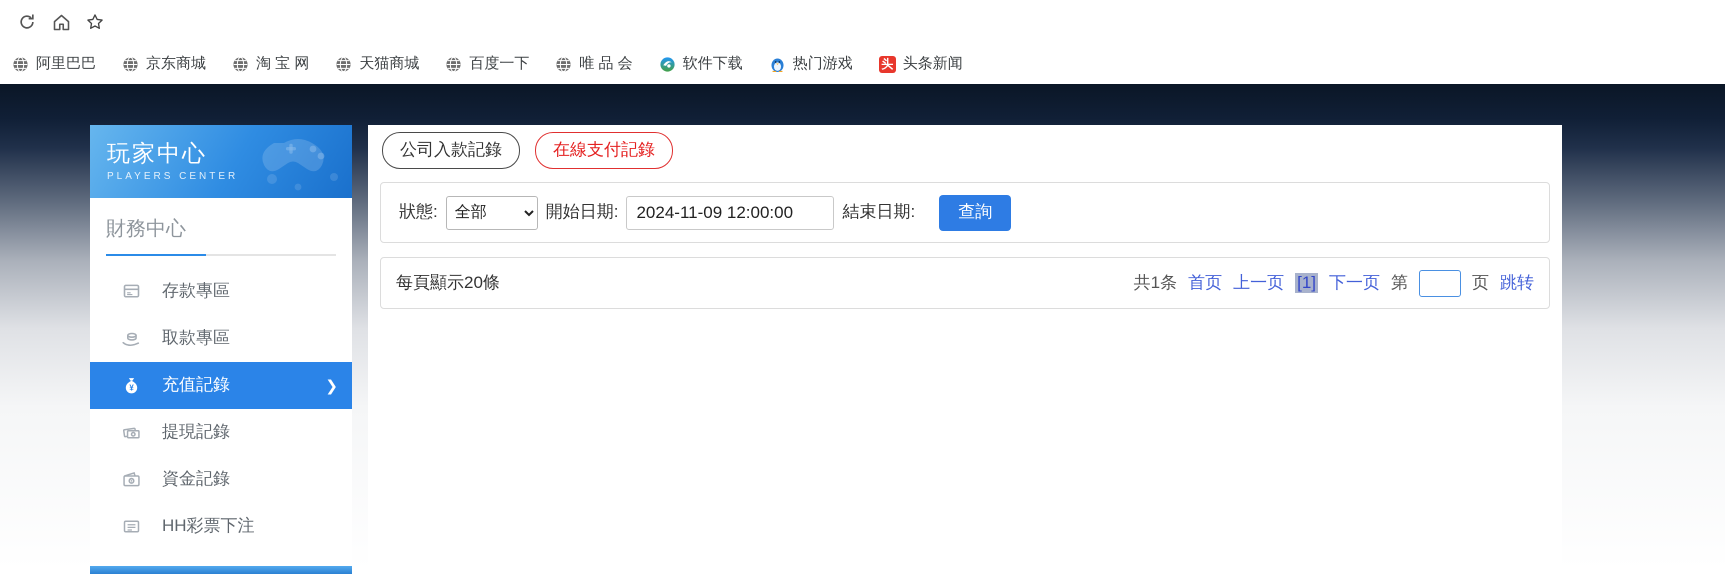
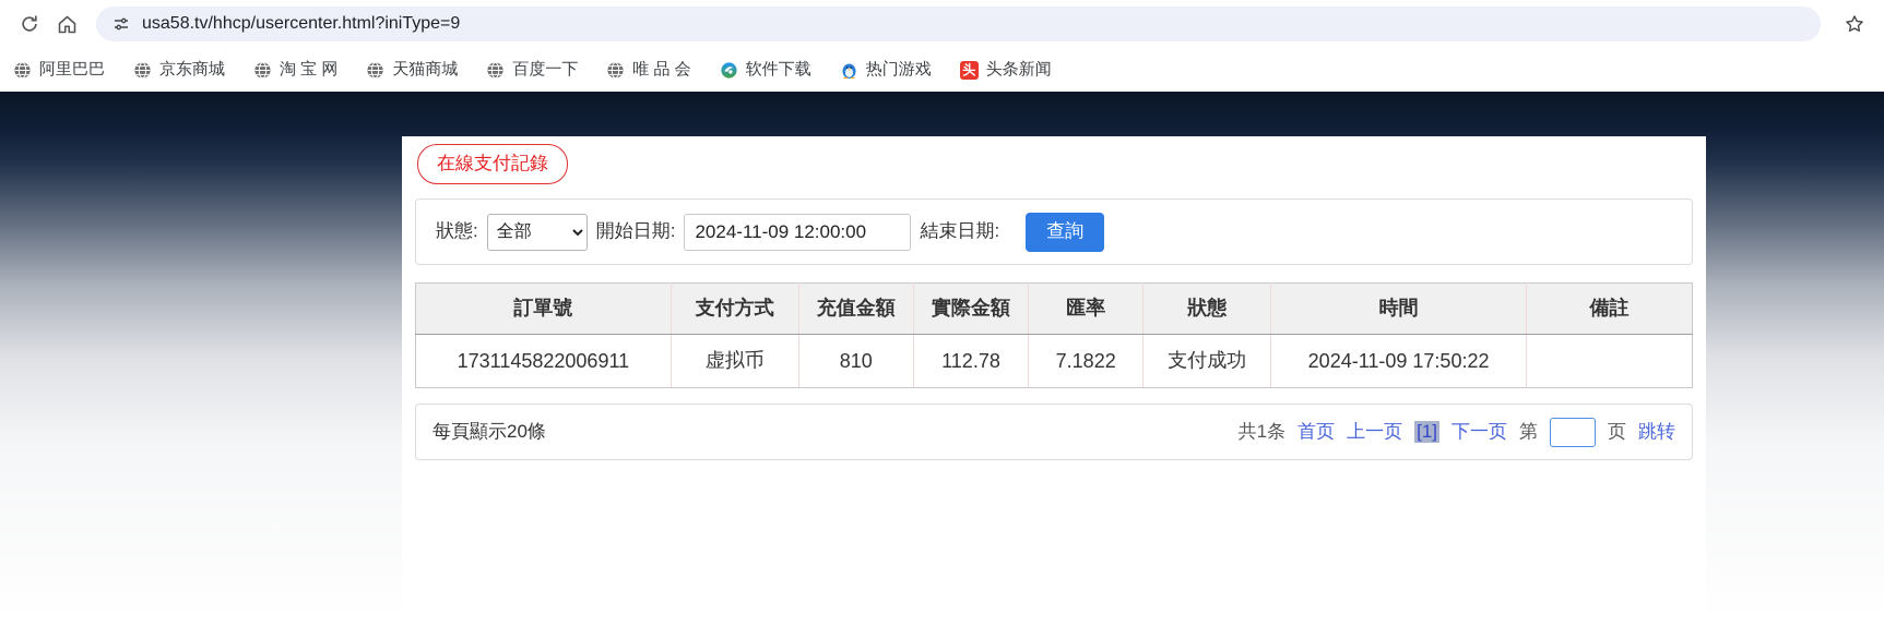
+ usa58.tv/hhcp/usercenter.html?iniType=9
  阿里巴巴
  京东商城
  淘 宝 网
  天猫商城
  百度一下
  唯 品 会
  软件下载
  热门游戏
  头
  头条新闻
- 玩家中心
- PLAYERS CENTER
- 財務中心
- 存款專區
- 取款專區
- ¥
- 充值記錄
- ❯
- 提現記錄
- 資金記錄
- HH彩票下注
- 公司入款記錄
  在線支付記錄
  狀態:
  全部
  開始日期:
  2024-11-09 12:00:00
  結束日期:
  查詢
+ 訂單號	支付方式	充值金額	實際金額	匯率	狀態	時間	備註
+ 1731145822006911	虚拟币	810	112.78	7.1822	支付成功	2024-11-09 17:50:22
  每頁顯示20條
  共1条
  首页
  上一页
  [1]
  下一页
  第
  页
  跳转
